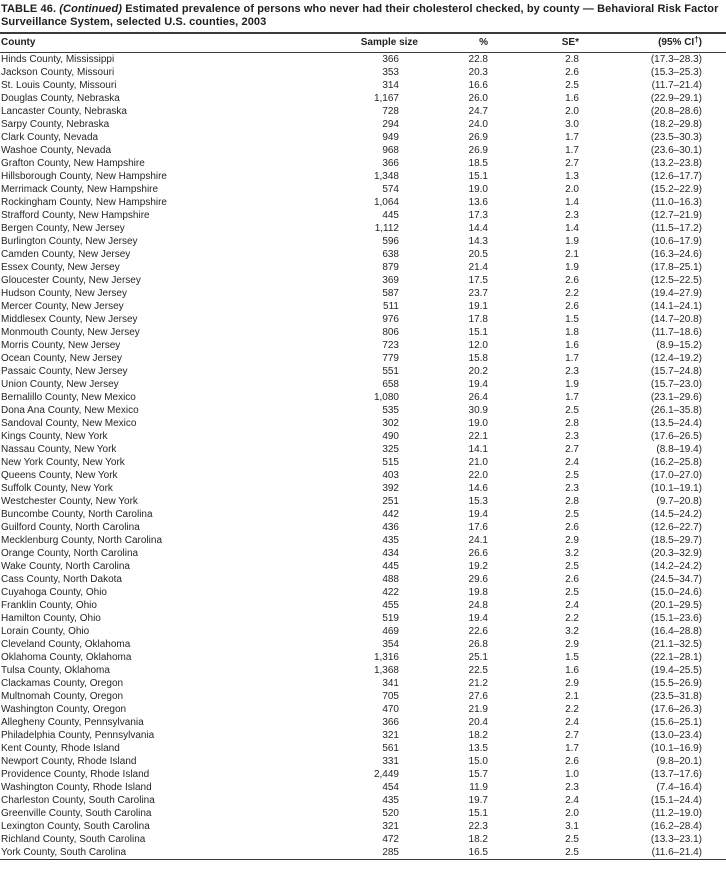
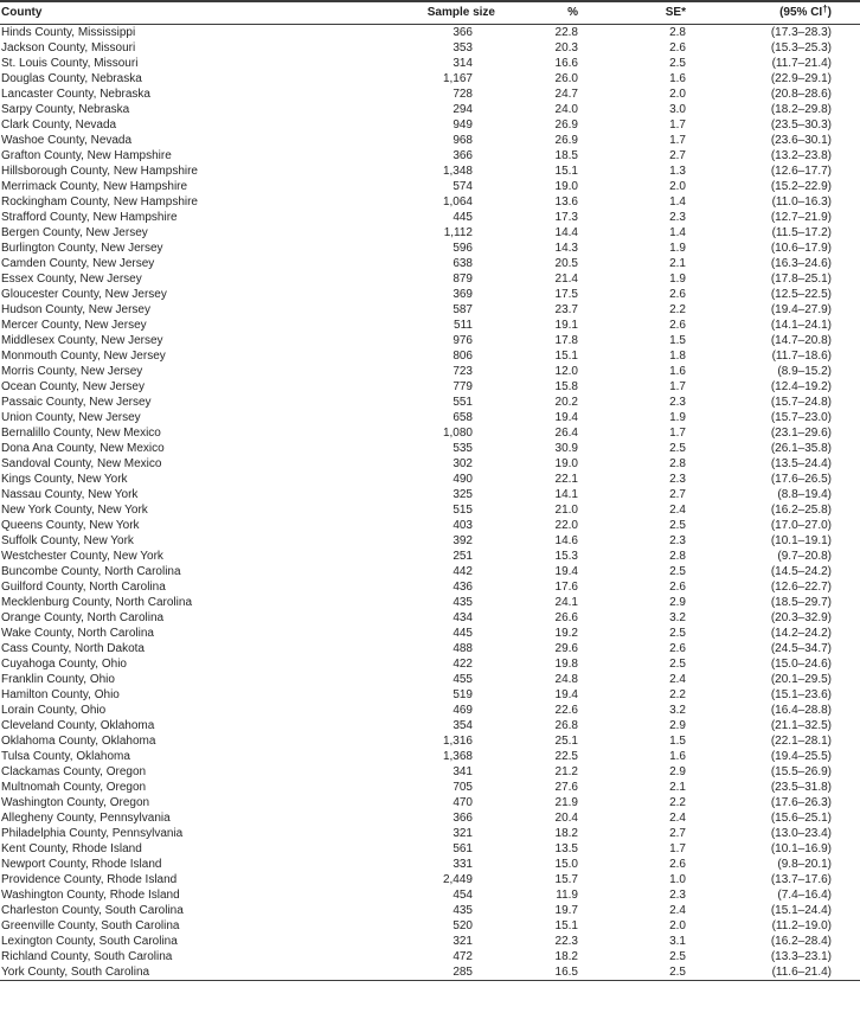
- TABLE 46. (Continued) Estimated prevalence of persons who never had their cholesterol checked, by county — Behavioral Risk Factor Surveillance System, selected U.S. counties, 2003
  County	Sample size	%	SE*	(95% CI†)
  Hinds County, Mississippi	366	22.8	2.8	(17.3–28.3)
  Jackson County, Missouri	353	20.3	2.6	(15.3–25.3)
  St. Louis County, Missouri	314	16.6	2.5	(11.7–21.4)
  Douglas County, Nebraska	1,167	26.0	1.6	(22.9–29.1)
  Lancaster County, Nebraska	728	24.7	2.0	(20.8–28.6)
  Sarpy County, Nebraska	294	24.0	3.0	(18.2–29.8)
  Clark County, Nevada	949	26.9	1.7	(23.5–30.3)
  Washoe County, Nevada	968	26.9	1.7	(23.6–30.1)
  Grafton County, New Hampshire	366	18.5	2.7	(13.2–23.8)
  Hillsborough County, New Hampshire	1,348	15.1	1.3	(12.6–17.7)
  Merrimack County, New Hampshire	574	19.0	2.0	(15.2–22.9)
  Rockingham County, New Hampshire	1,064	13.6	1.4	(11.0–16.3)
  Strafford County, New Hampshire	445	17.3	2.3	(12.7–21.9)
  Bergen County, New Jersey	1,112	14.4	1.4	(11.5–17.2)
  Burlington County, New Jersey	596	14.3	1.9	(10.6–17.9)
  Camden County, New Jersey	638	20.5	2.1	(16.3–24.6)
  Essex County, New Jersey	879	21.4	1.9	(17.8–25.1)
  Gloucester County, New Jersey	369	17.5	2.6	(12.5–22.5)
  Hudson County, New Jersey	587	23.7	2.2	(19.4–27.9)
  Mercer County, New Jersey	511	19.1	2.6	(14.1–24.1)
  Middlesex County, New Jersey	976	17.8	1.5	(14.7–20.8)
  Monmouth County, New Jersey	806	15.1	1.8	(11.7–18.6)
  Morris County, New Jersey	723	12.0	1.6	(8.9–15.2)
  Ocean County, New Jersey	779	15.8	1.7	(12.4–19.2)
  Passaic County, New Jersey	551	20.2	2.3	(15.7–24.8)
  Union County, New Jersey	658	19.4	1.9	(15.7–23.0)
  Bernalillo County, New Mexico	1,080	26.4	1.7	(23.1–29.6)
  Dona Ana County, New Mexico	535	30.9	2.5	(26.1–35.8)
  Sandoval County, New Mexico	302	19.0	2.8	(13.5–24.4)
  Kings County, New York	490	22.1	2.3	(17.6–26.5)
  Nassau County, New York	325	14.1	2.7	(8.8–19.4)
  New York County, New York	515	21.0	2.4	(16.2–25.8)
  Queens County, New York	403	22.0	2.5	(17.0–27.0)
  Suffolk County, New York	392	14.6	2.3	(10.1–19.1)
  Westchester County, New York	251	15.3	2.8	(9.7–20.8)
  Buncombe County, North Carolina	442	19.4	2.5	(14.5–24.2)
  Guilford County, North Carolina	436	17.6	2.6	(12.6–22.7)
  Mecklenburg County, North Carolina	435	24.1	2.9	(18.5–29.7)
  Orange County, North Carolina	434	26.6	3.2	(20.3–32.9)
  Wake County, North Carolina	445	19.2	2.5	(14.2–24.2)
  Cass County, North Dakota	488	29.6	2.6	(24.5–34.7)
  Cuyahoga County, Ohio	422	19.8	2.5	(15.0–24.6)
  Franklin County, Ohio	455	24.8	2.4	(20.1–29.5)
  Hamilton County, Ohio	519	19.4	2.2	(15.1–23.6)
  Lorain County, Ohio	469	22.6	3.2	(16.4–28.8)
  Cleveland County, Oklahoma	354	26.8	2.9	(21.1–32.5)
  Oklahoma County, Oklahoma	1,316	25.1	1.5	(22.1–28.1)
  Tulsa County, Oklahoma	1,368	22.5	1.6	(19.4–25.5)
  Clackamas County, Oregon	341	21.2	2.9	(15.5–26.9)
  Multnomah County, Oregon	705	27.6	2.1	(23.5–31.8)
  Washington County, Oregon	470	21.9	2.2	(17.6–26.3)
  Allegheny County, Pennsylvania	366	20.4	2.4	(15.6–25.1)
  Philadelphia County, Pennsylvania	321	18.2	2.7	(13.0–23.4)
  Kent County, Rhode Island	561	13.5	1.7	(10.1–16.9)
  Newport County, Rhode Island	331	15.0	2.6	(9.8–20.1)
  Providence County, Rhode Island	2,449	15.7	1.0	(13.7–17.6)
  Washington County, Rhode Island	454	11.9	2.3	(7.4–16.4)
  Charleston County, South Carolina	435	19.7	2.4	(15.1–24.4)
  Greenville County, South Carolina	520	15.1	2.0	(11.2–19.0)
  Lexington County, South Carolina	321	22.3	3.1	(16.2–28.4)
  Richland County, South Carolina	472	18.2	2.5	(13.3–23.1)
  York County, South Carolina	285	16.5	2.5	(11.6–21.4)
